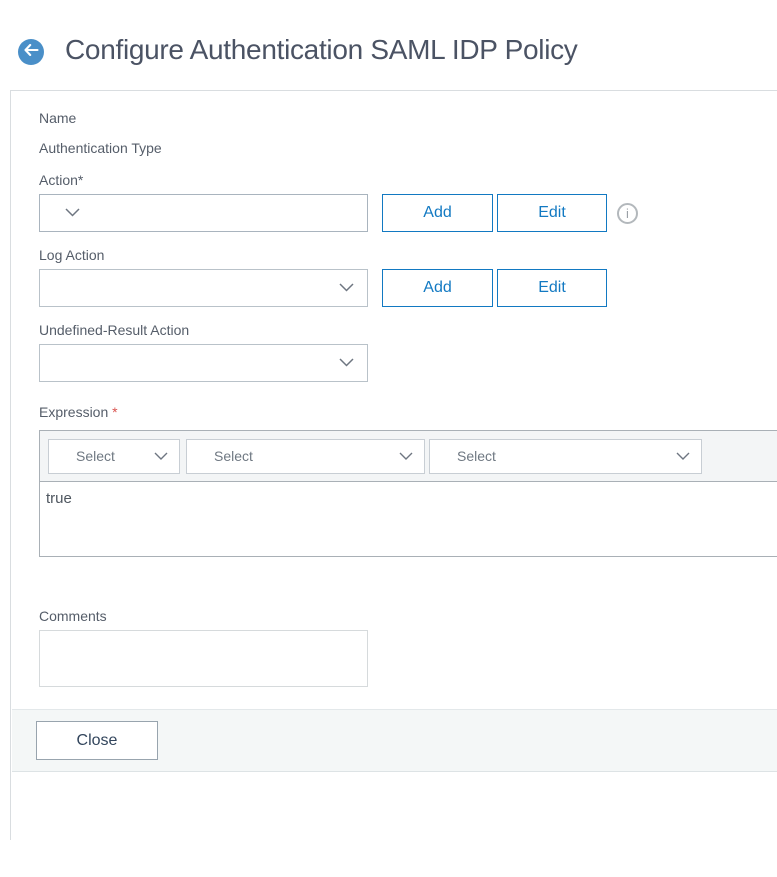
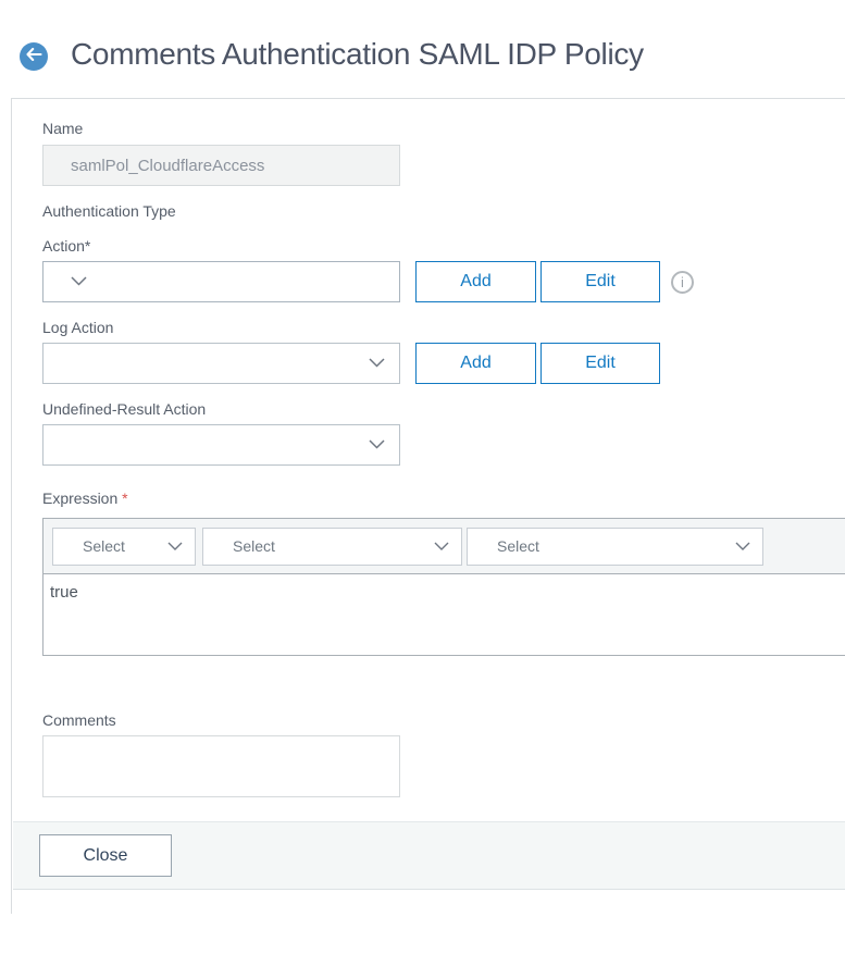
- Configure Authentication SAML IDP Policy
+ Comments Authentication SAML IDP Policy
  Name
+ samlPol_CloudflareAccess
  Authentication Type
  Action*
  Add
  Edit
  i
  Log Action
  Add
  Edit
  Undefined-Result Action
  Expression *
  Select
  Select
  Select
  true
  Comments
  Close
